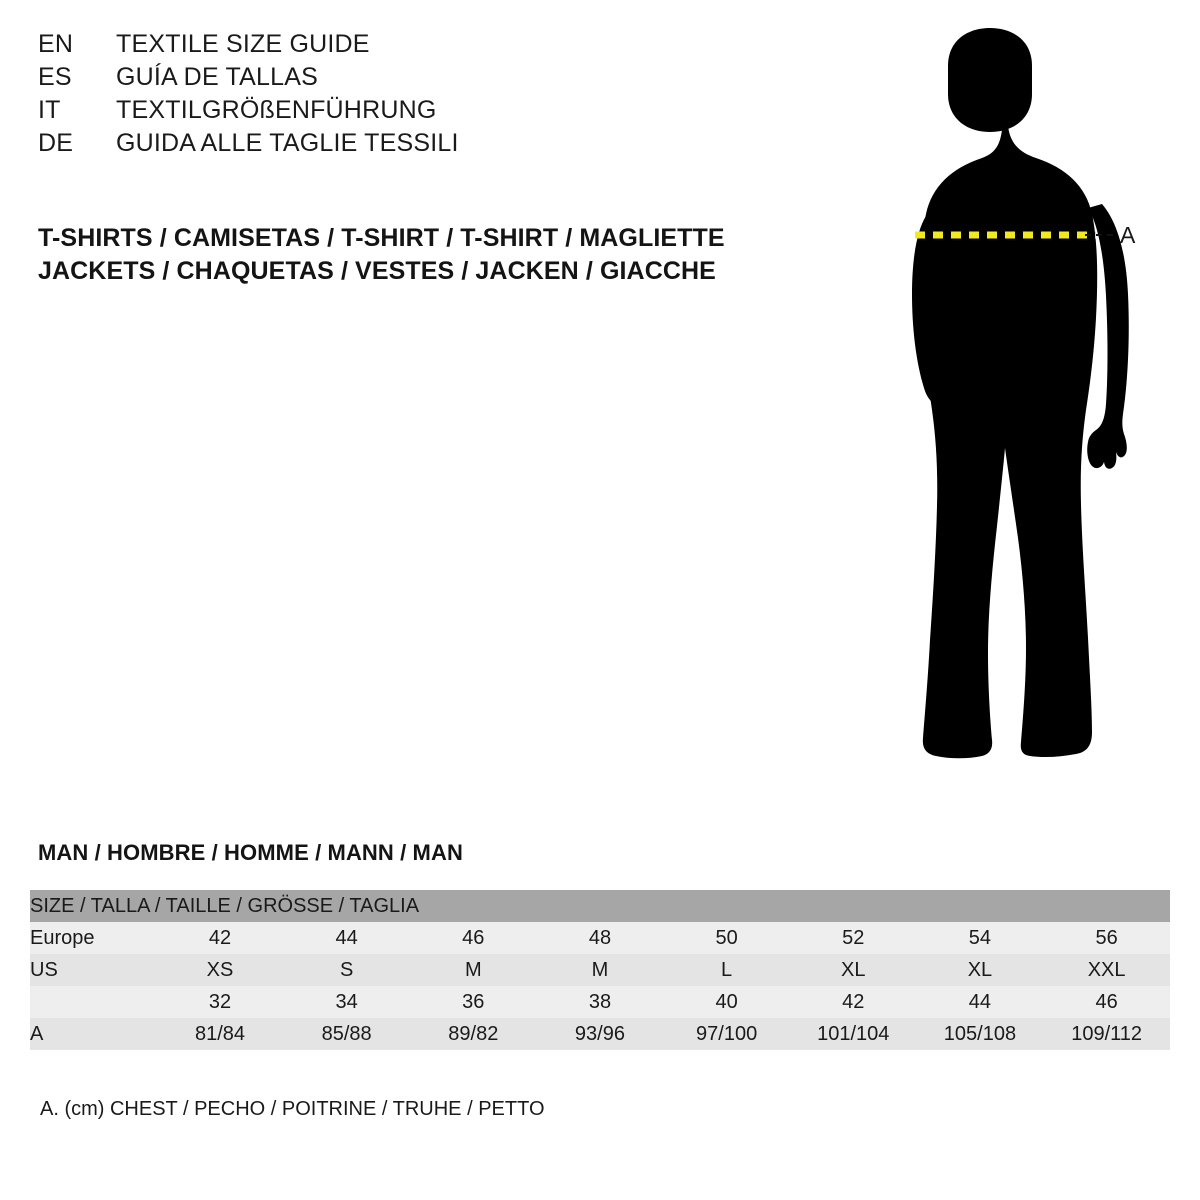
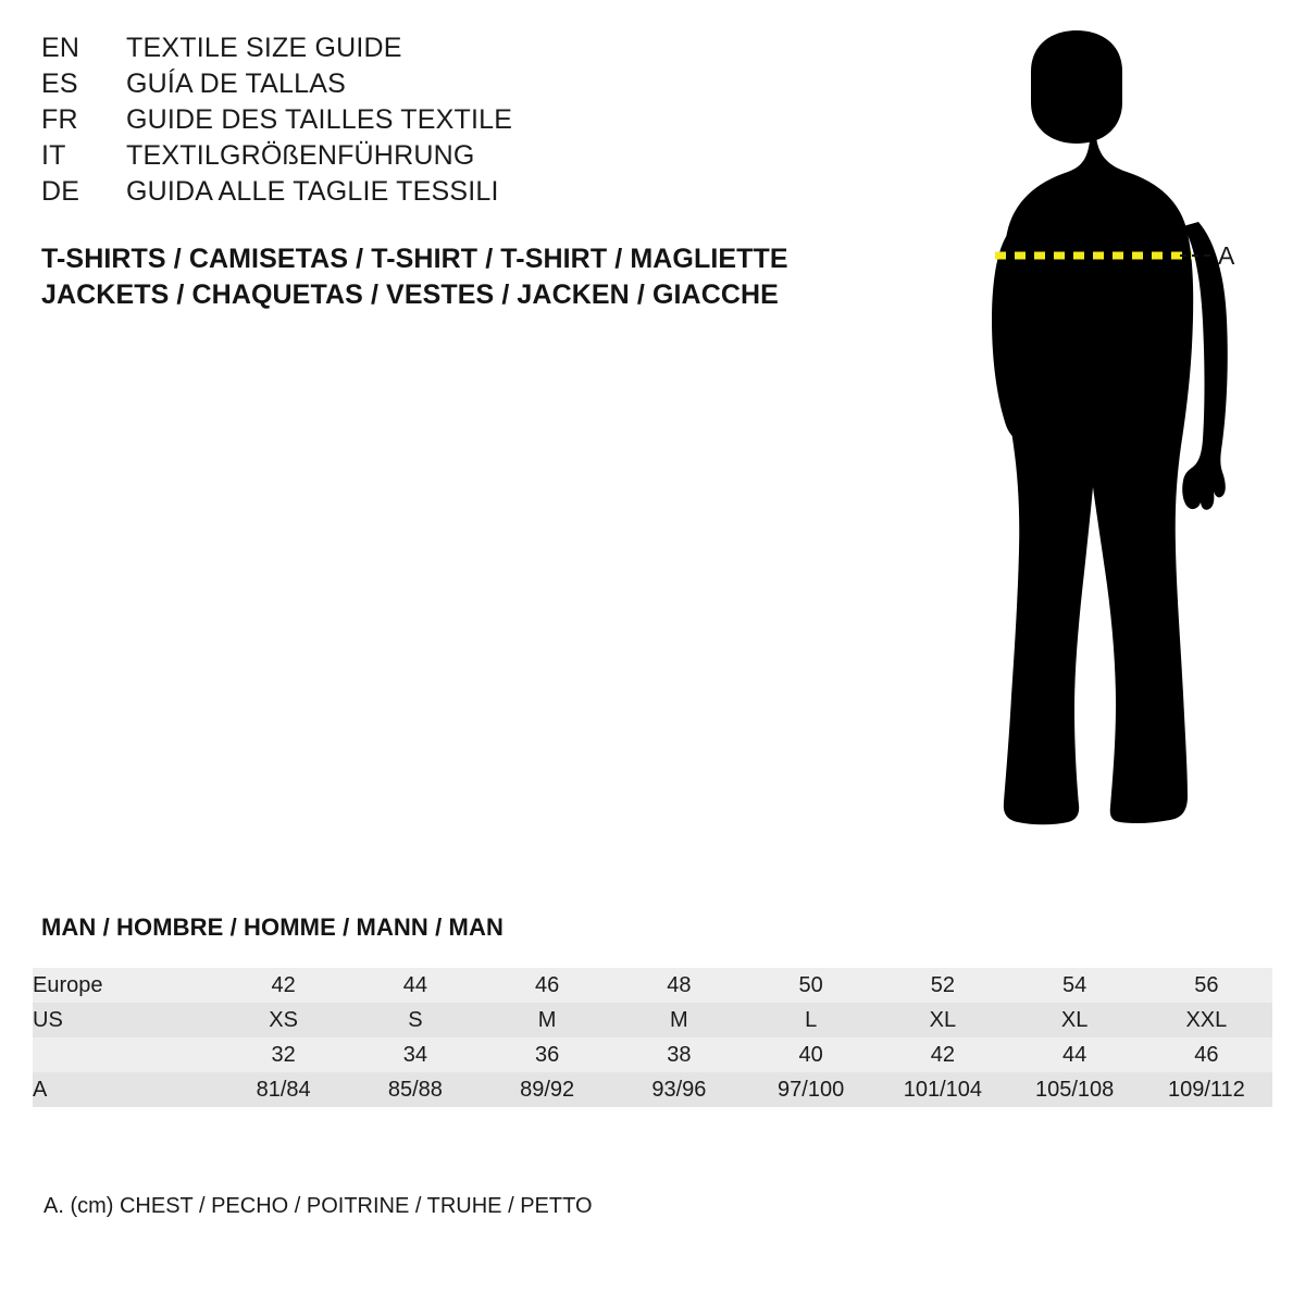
  EN
  TEXTILE SIZE GUIDE
  ES
  GUÍA DE TALLAS
+ FR
+ GUIDE DES TAILLES TEXTILE
  IT
  TEXTILGRÖßENFÜHRUNG
  DE
  GUIDA ALLE TAGLIE TESSILI
  T-SHIRTS / CAMISETAS / T-SHIRT / T-SHIRT / MAGLIETTE
  JACKETS / CHAQUETAS / VESTES / JACKEN / GIACCHE
  A
  MAN / HOMBRE / HOMME / MANN / MAN
- SIZE / TALLA / TAILLE / GRÖSSE / TAGLIA
  Europe	42	44	46	48	50	52	54	56
  US	XS	S	M	M	L	XL	XL	XXL
  	32	34	36	38	40	42	44	46
- A	81/84	85/88	89/82	93/96	97/100	101/104	105/108	109/112
+ A	81/84	85/88	89/92	93/96	97/100	101/104	105/108	109/112
  A. (cm) CHEST / PECHO / POITRINE / TRUHE / PETTO
